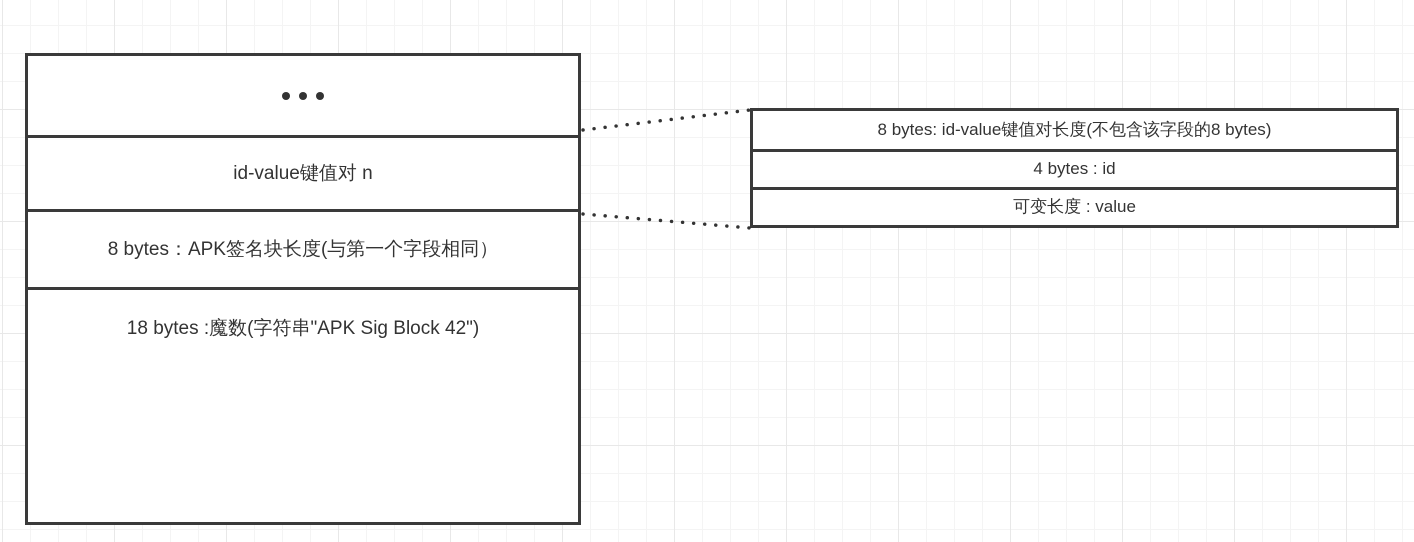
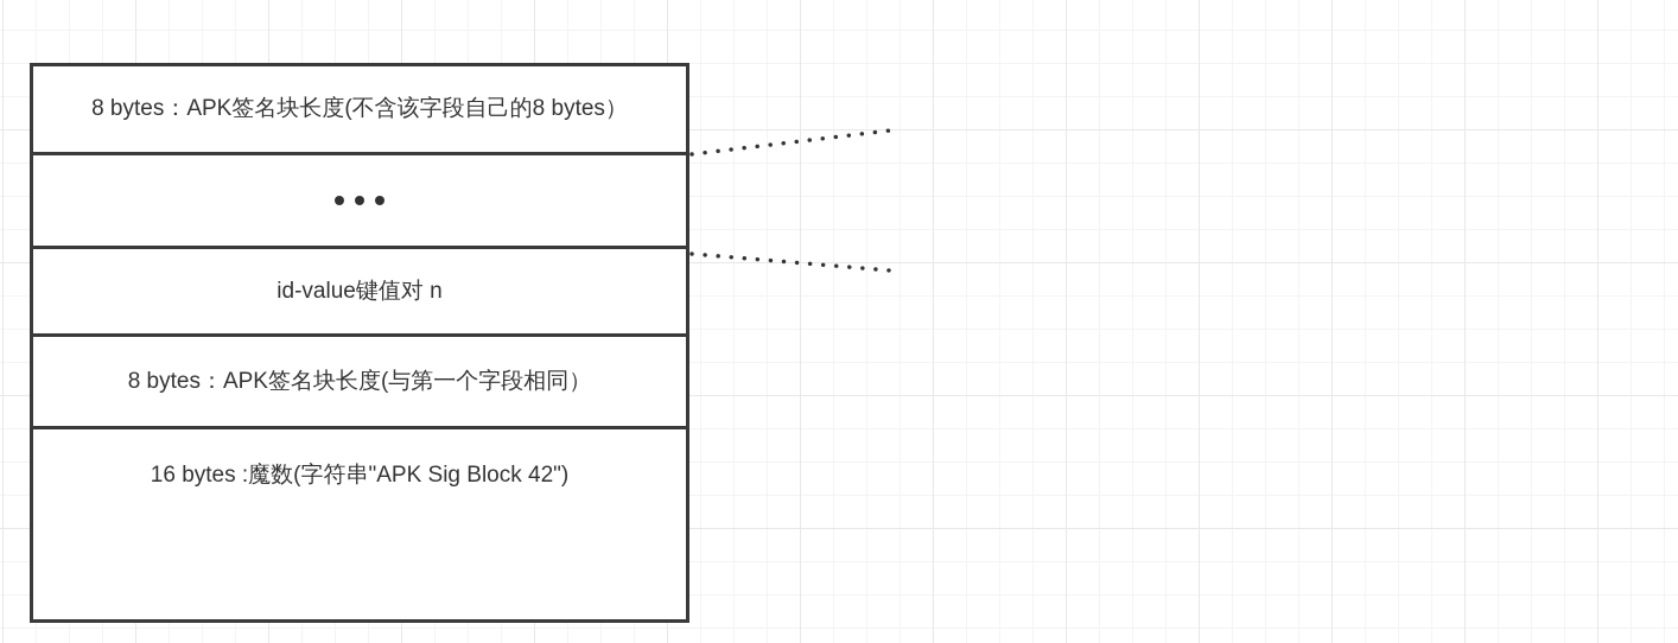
+ 8 bytes：APK签名块长度(不含该字段自己的8 bytes）
  id-value键值对 n
  8 bytes：APK签名块长度(与第一个字段相同）
- 18 bytes :魔数(字符串"APK Sig Block 42")
+ 16 bytes :魔数(字符串"APK Sig Block 42")
- 8 bytes: id-value键值对长度(不包含该字段的8 bytes)
- 4 bytes : id
- 可变长度 : value
